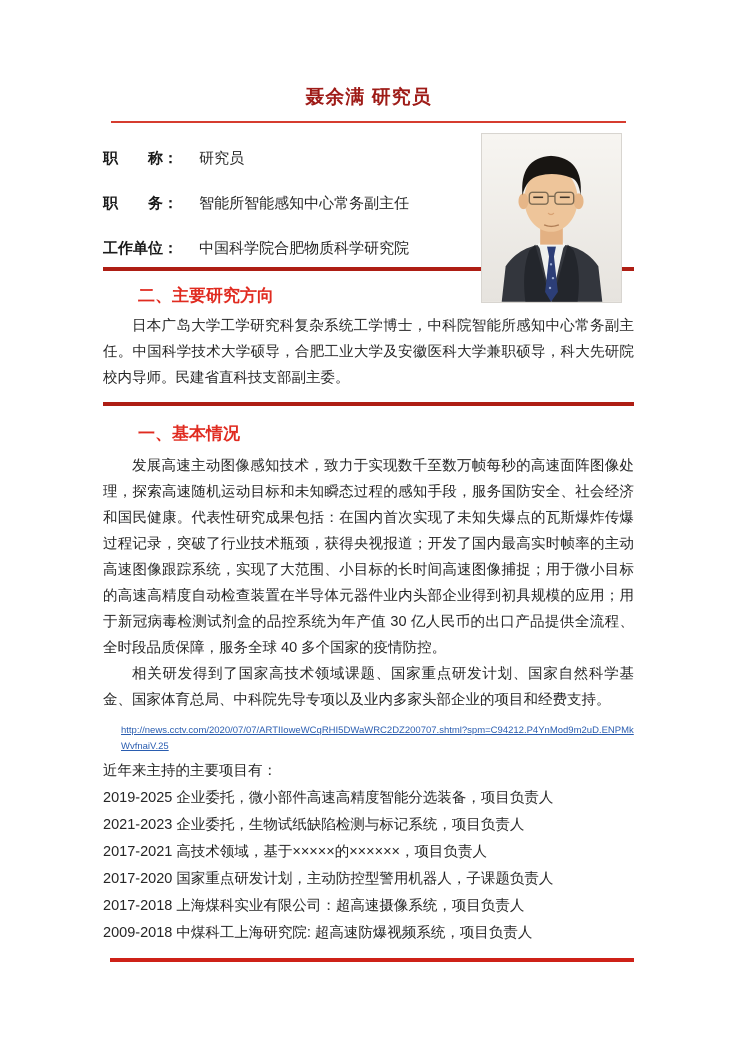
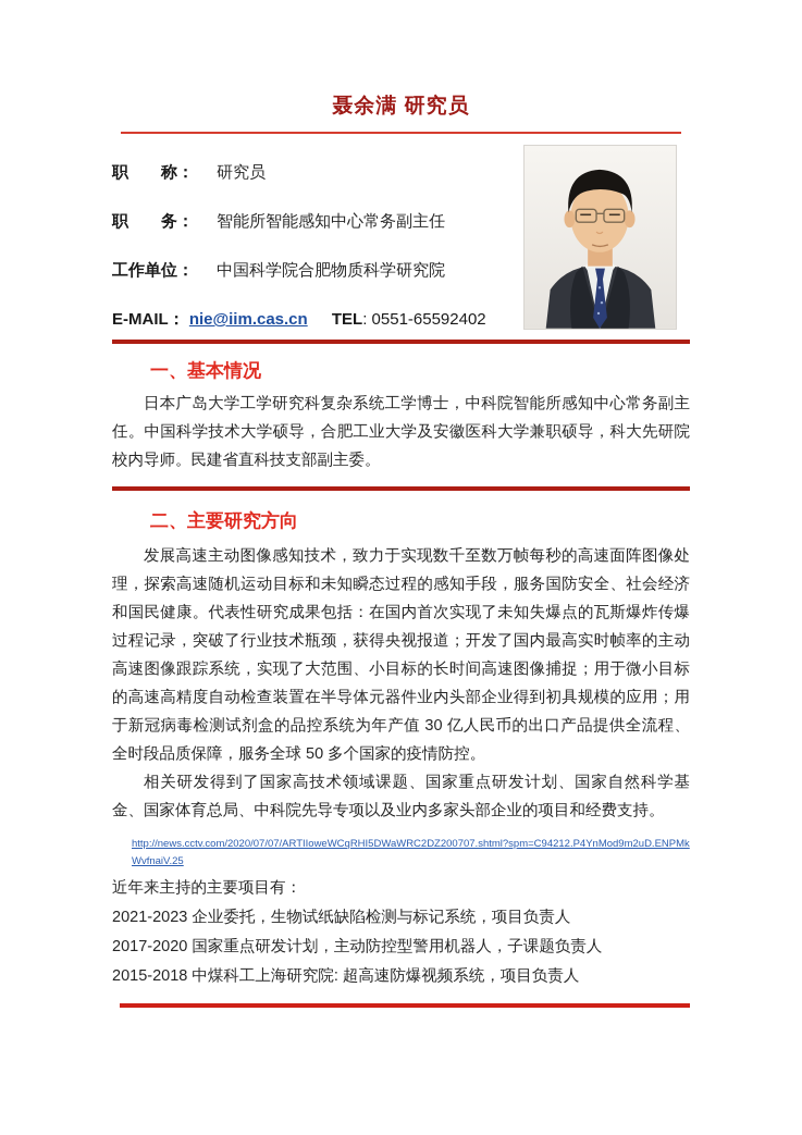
  聂余满 研究员
  职 称： 研究员
  职 务： 智能所智能感知中心常务副主任
  工作单位： 中国科学院合肥物质科学研究院
+ E-MAIL： nie@iim.cas.cn TEL: 0551-65592402
- 二、主要研究方向
+ 一、基本情况
  日本广岛大学工学研究科复杂系统工学博士，中科院智能所感知中心常务副主任。中国科学技术大学硕导，合肥工业大学及安徽医科大学兼职硕导，科大先研院校内导师。民建省直科技支部副主委。
- 一、基本情况
+ 二、主要研究方向
- 发展高速主动图像感知技术，致力于实现数千至数万帧每秒的高速面阵图像处理，探索高速随机运动目标和未知瞬态过程的感知手段，服务国防安全、社会经济和国民健康。代表性研究成果包括：在国内首次实现了未知失爆点的瓦斯爆炸传爆过程记录，突破了行业技术瓶颈，获得央视报道；开发了国内最高实时帧率的主动高速图像跟踪系统，实现了大范围、小目标的长时间高速图像捕捉；用于微小目标的高速高精度自动检查装置在半导体元器件业内头部企业得到初具规模的应用；用于新冠病毒检测试剂盒的品控系统为年产值 30 亿人民币的出口产品提供全流程、全时段品质保障，服务全球 40 多个国家的疫情防控。
+ 发展高速主动图像感知技术，致力于实现数千至数万帧每秒的高速面阵图像处理，探索高速随机运动目标和未知瞬态过程的感知手段，服务国防安全、社会经济和国民健康。代表性研究成果包括：在国内首次实现了未知失爆点的瓦斯爆炸传爆过程记录，突破了行业技术瓶颈，获得央视报道；开发了国内最高实时帧率的主动高速图像跟踪系统，实现了大范围、小目标的长时间高速图像捕捉；用于微小目标的高速高精度自动检查装置在半导体元器件业内头部企业得到初具规模的应用；用于新冠病毒检测试剂盒的品控系统为年产值 30 亿人民币的出口产品提供全流程、全时段品质保障，服务全球 50 多个国家的疫情防控。
  相关研发得到了国家高技术领域课题、国家重点研发计划、国家自然科学基金、国家体育总局、中科院先导专项以及业内多家头部企业的项目和经费支持。
  http://news.cctv.com/2020/07/07/ARTIIoweWCqRHI5DWaWRC2DZ200707.shtml?spm=C94212.P4YnMod9m2uD.ENPMkWvfnaiV.25
  近年来主持的主要项目有：
- 2019-2025 企业委托，微小部件高速高精度智能分选装备，项目负责人
  2021-2023 企业委托，生物试纸缺陷检测与标记系统，项目负责人
- 2017-2021 高技术领域，基于×××××的××××××，项目负责人
  2017-2020 国家重点研发计划，主动防控型警用机器人，子课题负责人
- 2017-2018 上海煤科实业有限公司：超高速摄像系统，项目负责人
- 2009-2018 中煤科工上海研究院: 超高速防爆视频系统，项目负责人
+ 2015-2018 中煤科工上海研究院: 超高速防爆视频系统，项目负责人
